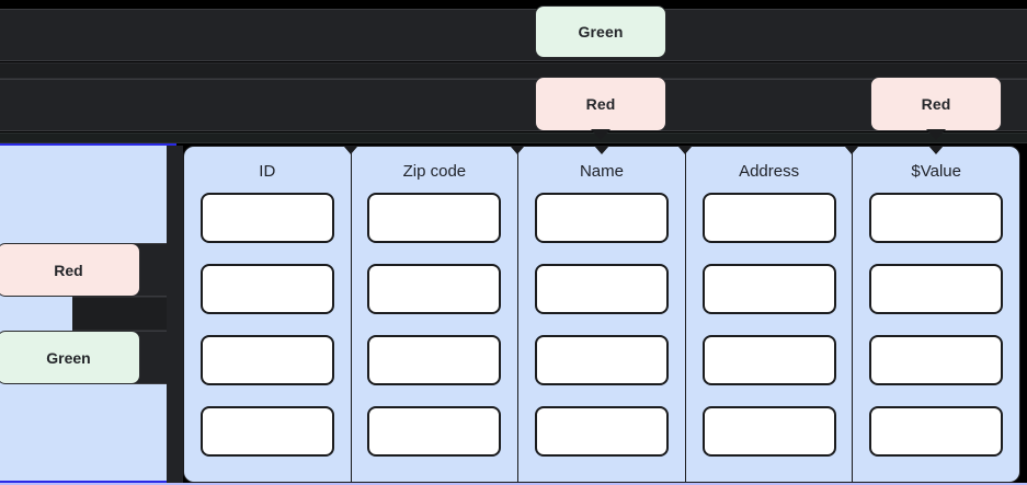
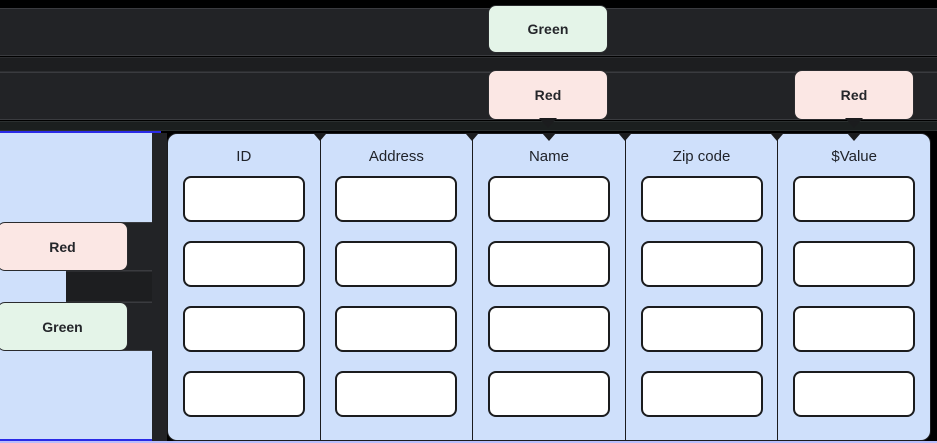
  Green
  Red
  Red
  Red
  Green
  ID
- Zip code
+ Address
  Name
- Address
+ Zip code
  $Value
